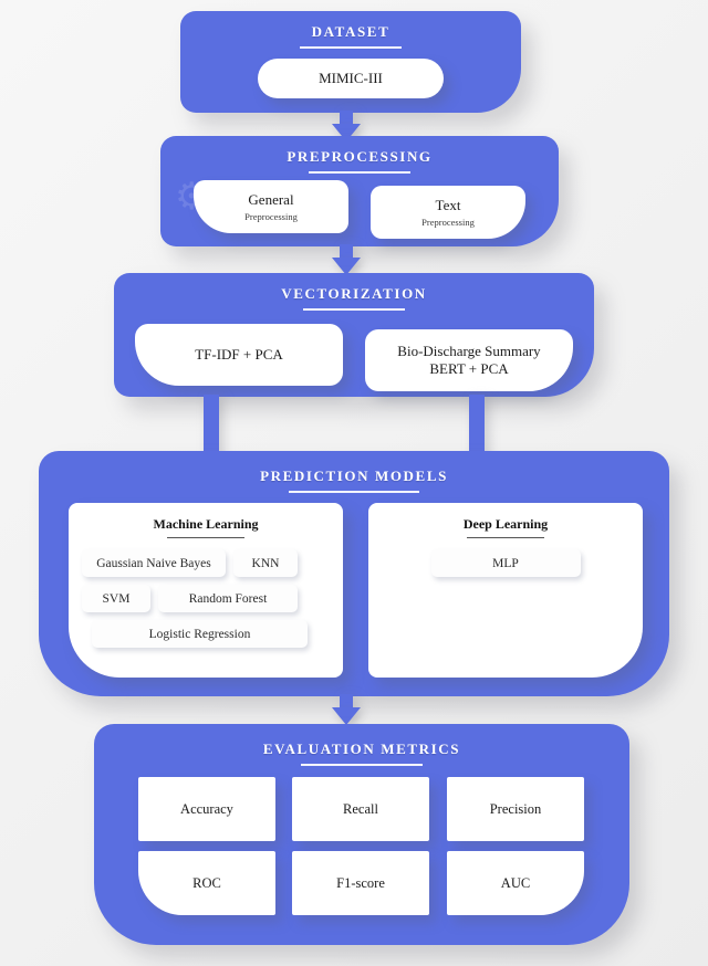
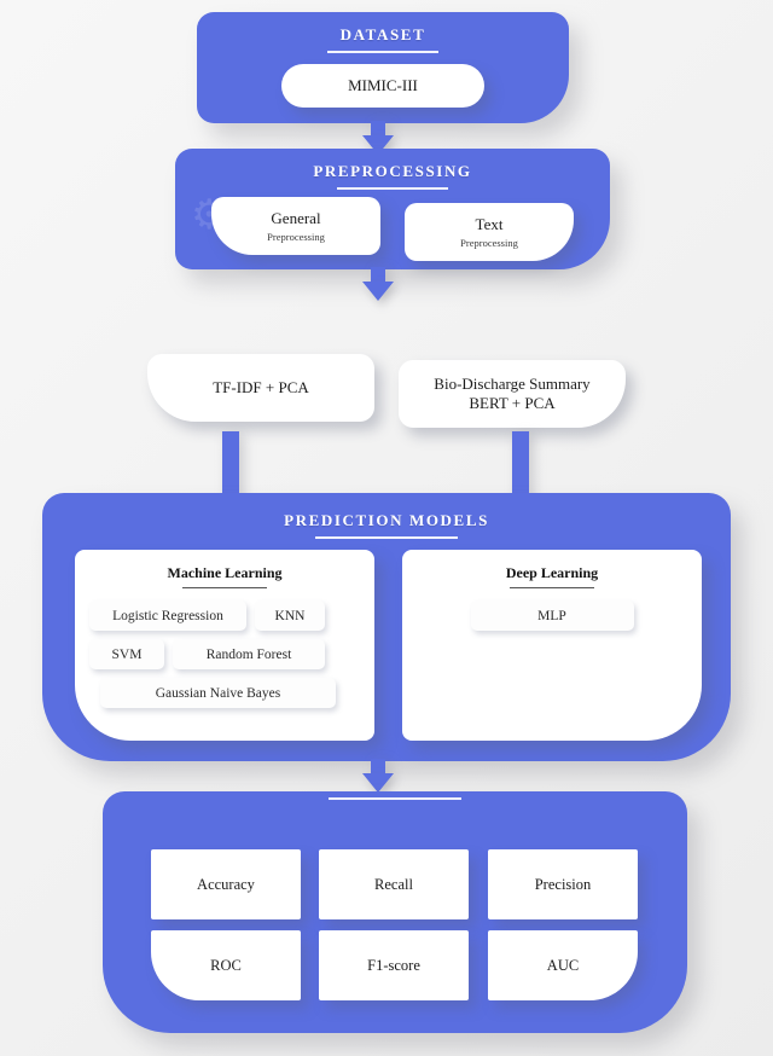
  DATASET
  MIMIC-III
  PREPROCESSING
  ⚙
  General
  Preprocessing
  Text
  Preprocessing
- VECTORIZATION
  TF-IDF + PCA
  Bio-Discharge Summary
  BERT + PCA
  PREDICTION MODELS
  Machine Learning
- Gaussian Naive Bayes
+ Logistic Regression
  KNN
  SVM
  Random Forest
- Logistic Regression
+ Gaussian Naive Bayes
  Deep Learning
  MLP
- EVALUATION METRICS
  Accuracy
  Recall
  Precision
  ROC
  F1-score
  AUC
